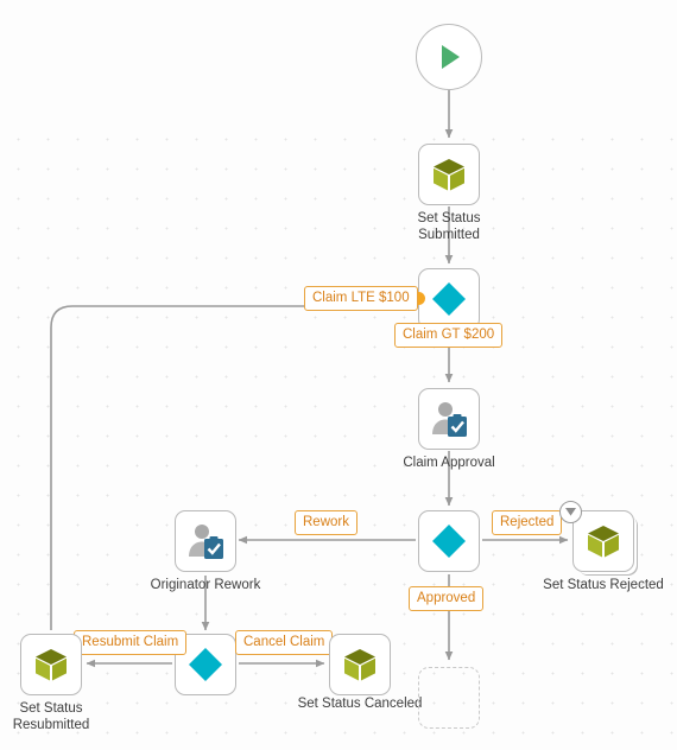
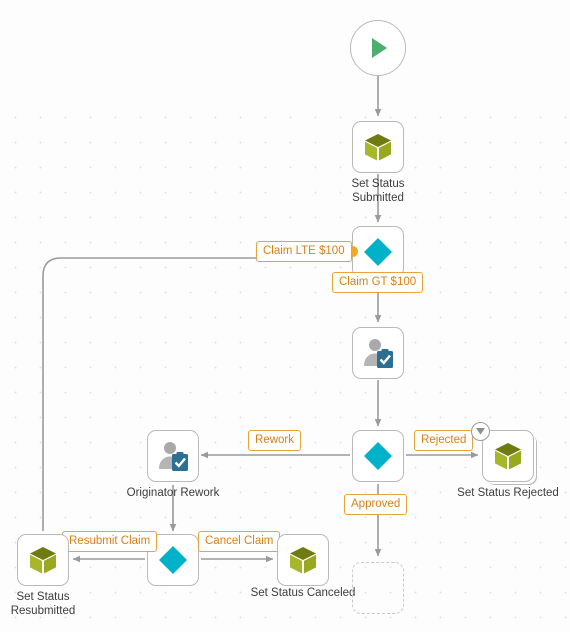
  Set Status
  Submitted
  Claim LTE $100
- Claim GT $200
+ Claim GT $100
- Claim Approval
  Rework
  Rejected
  Approved
  Originator Rework
  Set Status Rejected
  Resubmit Claim
  Cancel Claim
  Set Status
  Resubmitted
  Set Status Canceled
